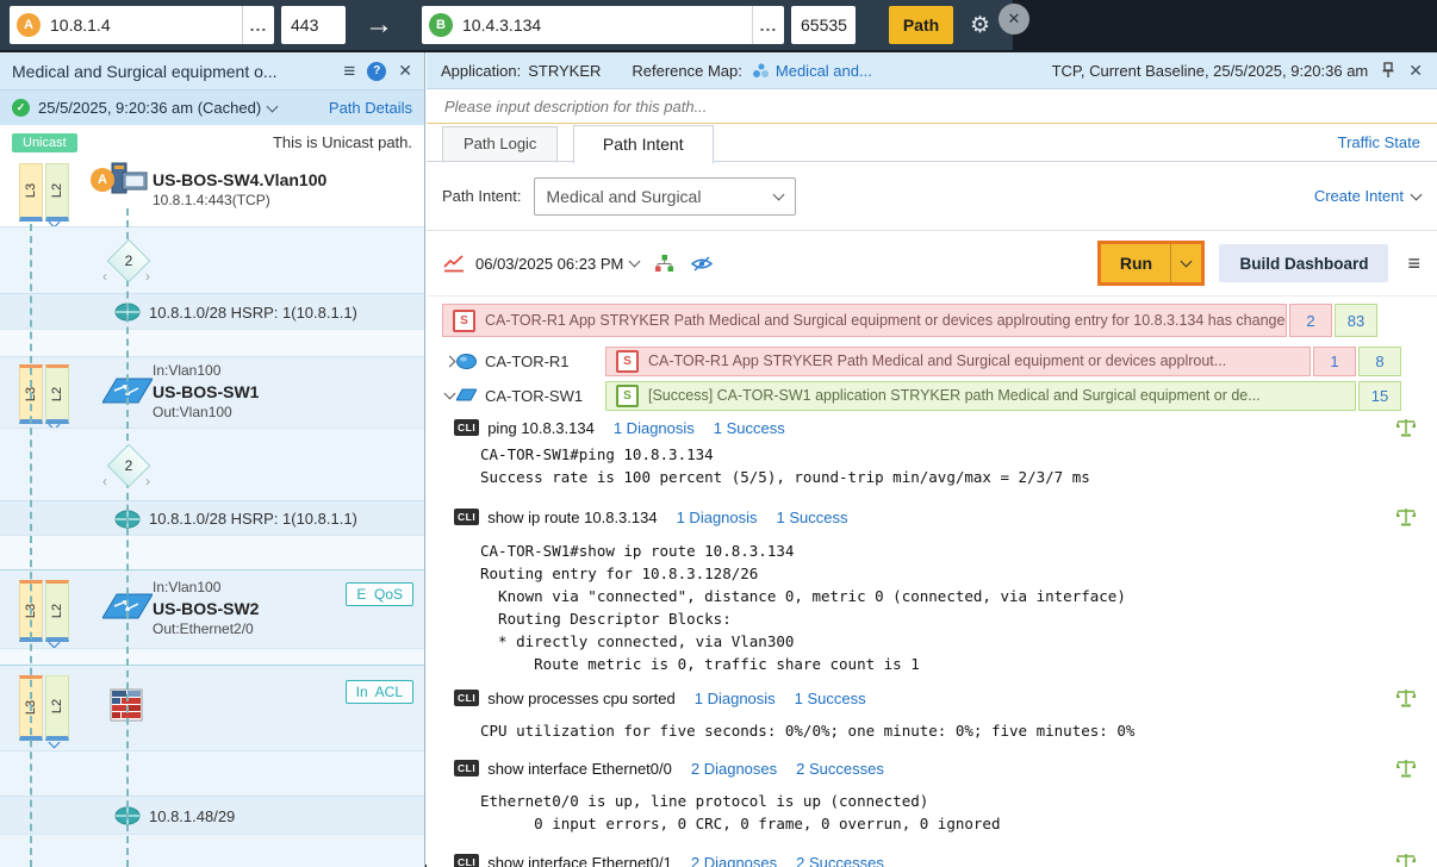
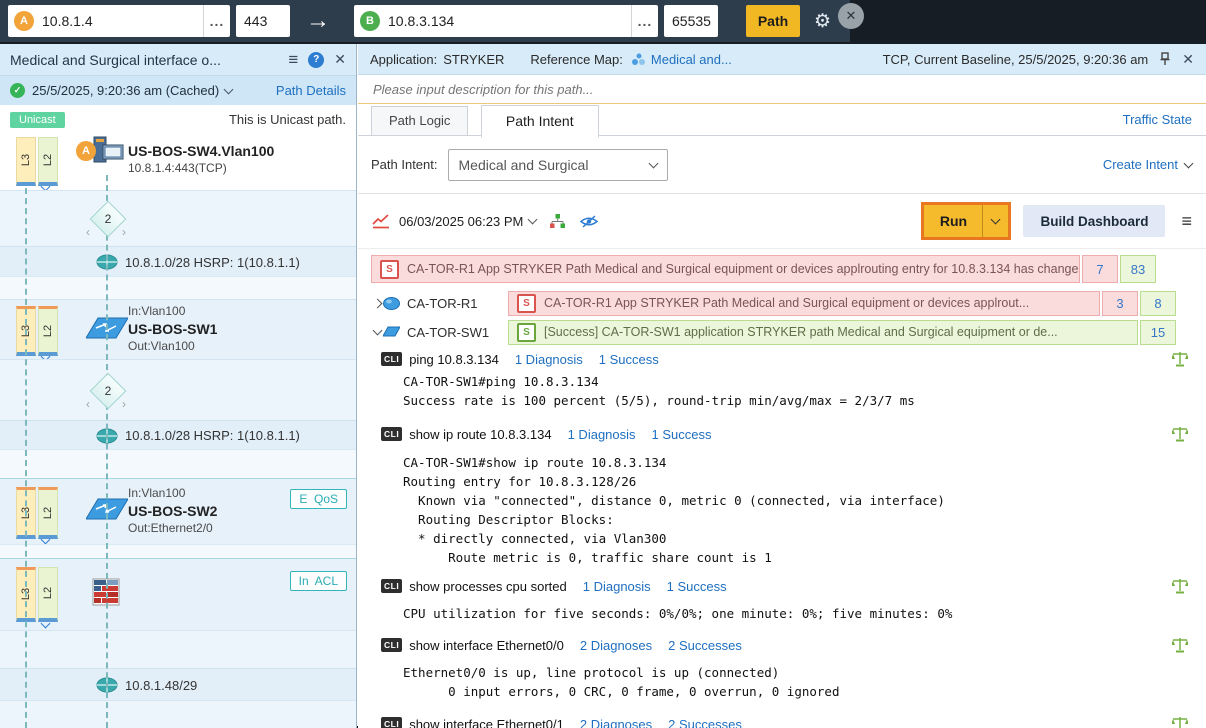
  A
  10.8.1.4
  ...
  443
  →
  B
- 10.4.3.134
+ 10.8.3.134
  ...
  65535
  Path
  ⚙
  ✕
- Medical and Surgical equipment o...
+ Medical and Surgical interface o...
  ≡
  ?
  ✕
  ✓
  25/5/2025, 9:20:36 am (Cached)
  Path Details
  Unicast
  This is Unicast path.
  A
  US-BOS-SW4.Vlan100
  10.8.1.4:443(TCP)
  ‹
  ›
  10.8.1.0/28 HSRP: 1(10.8.1.1)
  In:Vlan100
  US-BOS-SW1
  Out:Vlan100
  ‹
  ›
  10.8.1.0/28 HSRP: 1(10.8.1.1)
  In:Vlan100
  US-BOS-SW2
  Out:Ethernet2/0
  E QoS
  In ACL
  10.8.1.48/29
  Application:
  STRYKER
  Reference Map:
  Medical and...
  TCP, Current Baseline, 25/5/2025, 9:20:36 am
  ✕
  Please input description for this path...
  Path Logic Path Intent
  Traffic State
  Path Intent:
  Medical and Surgical
  Create Intent
  06/03/2025 06:23 PM
  Run
  Build Dashboard
  ≡
  S
  CA-TOR-R1 App STRYKER Path Medical and Surgical equipment or devices applrouting entry for 10.8.3.134 has change
- 2
+ 7
  83
  CA-TOR-R1
  S
  CA-TOR-R1 App STRYKER Path Medical and Surgical equipment or devices applrout...
- 1
+ 3
  8
  CA-TOR-SW1
  S
  [Success] CA-TOR-SW1 application STRYKER path Medical and Surgical equipment or de...
  15
  CLI
  ping 10.8.3.134
  1 Diagnosis
  1 Success
  CA-TOR-SW1#ping 10.8.3.134
  Success rate is 100 percent (5/5), round-trip min/avg/max = 2/3/7 ms
  CLI
  show ip route 10.8.3.134
  1 Diagnosis
  1 Success
  CA-TOR-SW1#show ip route 10.8.3.134
  Routing entry for 10.8.3.128/26
  Known via "connected", distance 0, metric 0 (connected, via interface)
  Routing Descriptor Blocks:
  * directly connected, via Vlan300
  Route metric is 0, traffic share count is 1
  CLI
  show processes cpu sorted
  1 Diagnosis
  1 Success
  CPU utilization for five seconds: 0%/0%; one minute: 0%; five minutes: 0%
  CLI
  show interface Ethernet0/0
  2 Diagnoses
  2 Successes
  Ethernet0/0 is up, line protocol is up (connected)
  0 input errors, 0 CRC, 0 frame, 0 overrun, 0 ignored
  CLI
  show interface Ethernet0/1
  2 Diagnoses
  2 Successes
